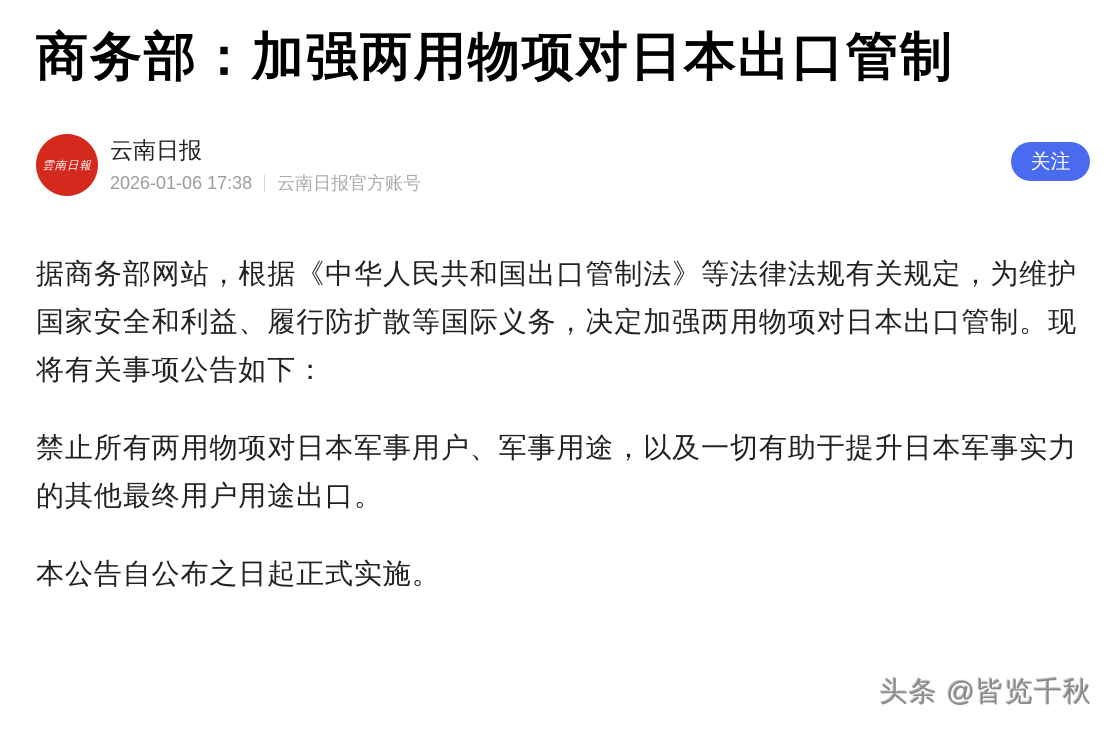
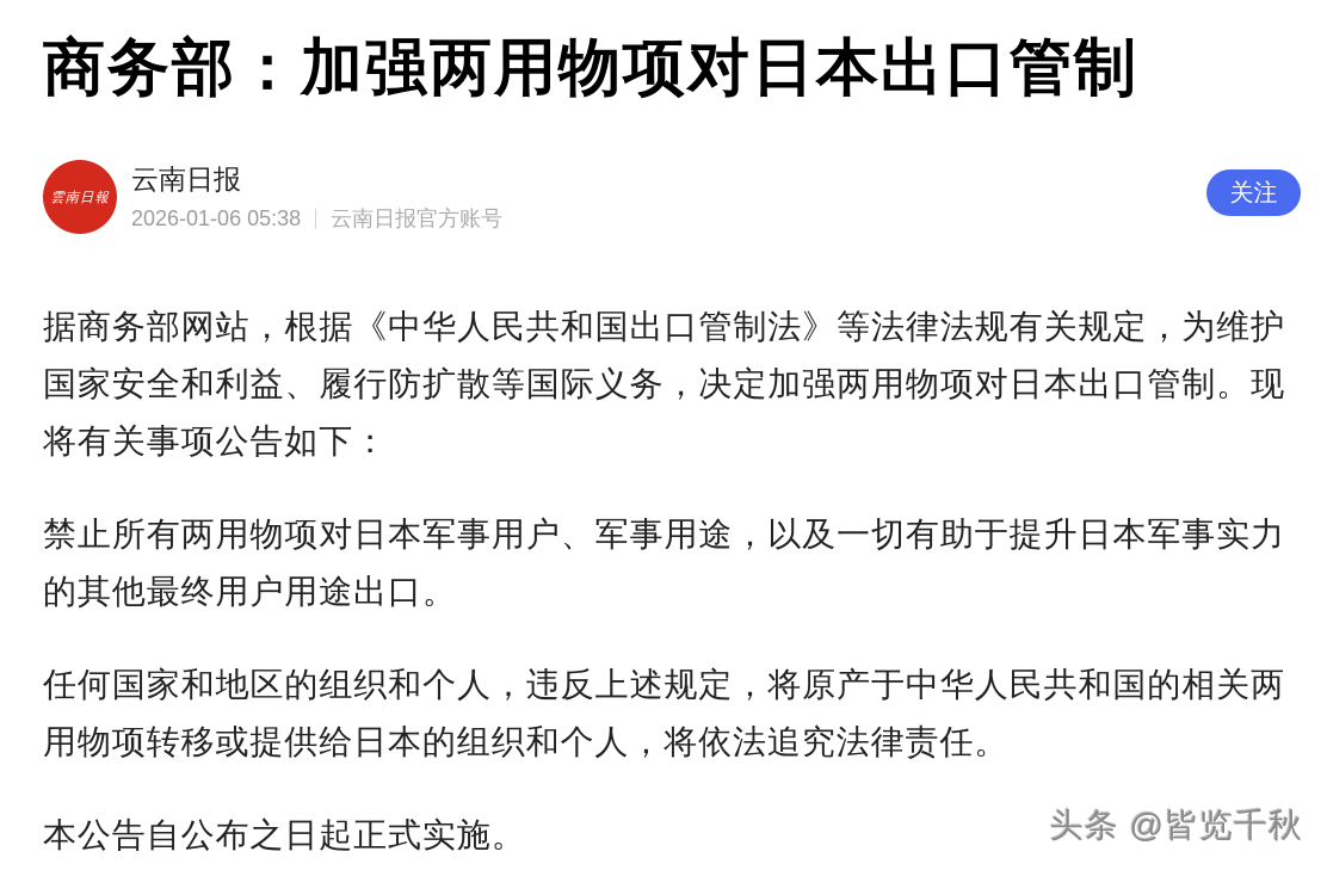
  商务部：加强两用物项对日本出口管制
  雲南日報
  云南日报
- 2026-01-06 17:38
+ 2026-01-06 05:38
  云南日报官方账号
  关注
  据商务部网站，根据《中华人民共和国出口管制法》等法律法规有关规定，为维护国家安全和利益、履行防扩散等国际义务，决定加强两用物项对日本出口管制。现将有关事项公告如下：
  禁止所有两用物项对日本军事用户、军事用途，以及一切有助于提升日本军事实力的其他最终用户用途出口。
+ 任何国家和地区的组织和个人，违反上述规定，将原产于中华人民共和国的相关两用物项转移或提供给日本的组织和个人，将依法追究法律责任。
  本公告自公布之日起正式实施。
  头条 @皆览千秋
